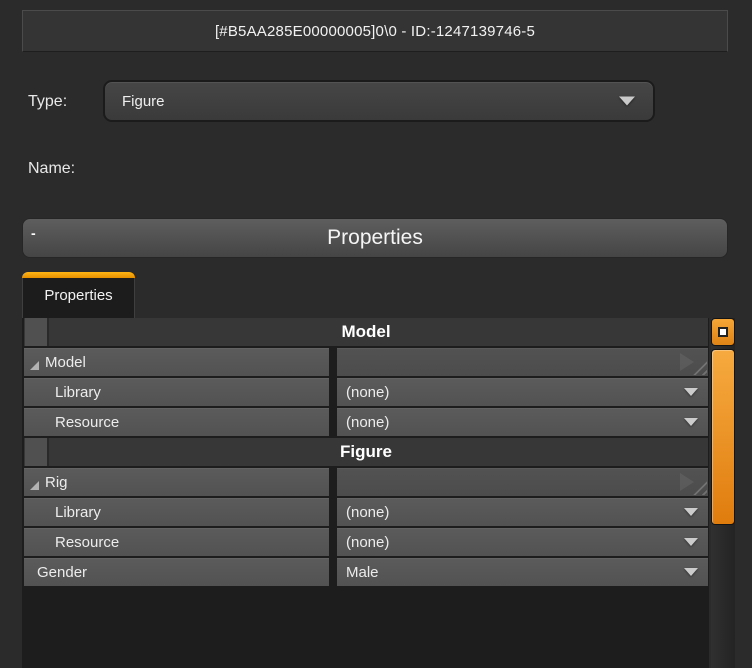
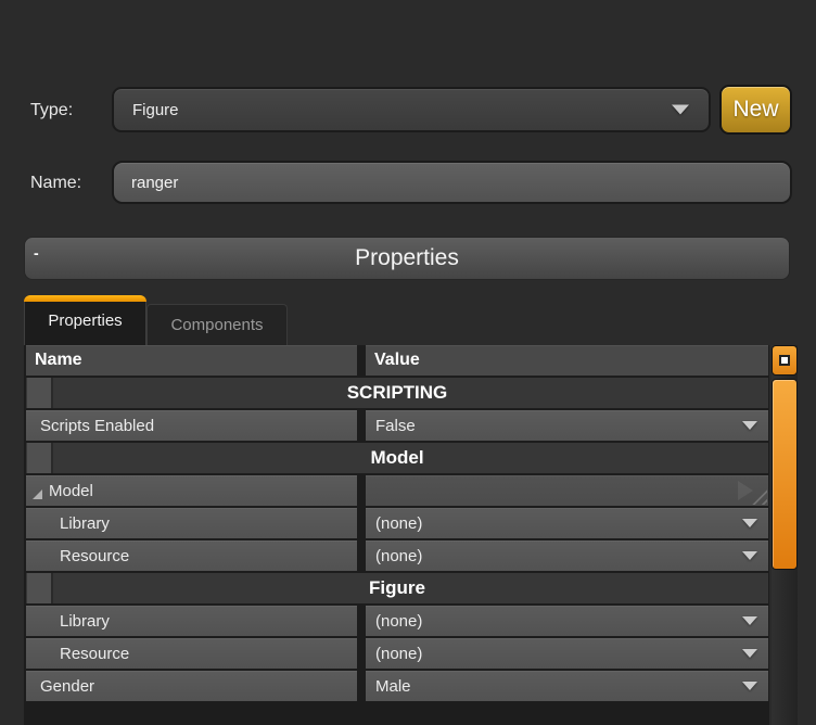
- [#B5AA285E00000005]0\0 - ID:-1247139746-5
  Type:
  Figure
+ New
  Name:
+ ranger
  -
  Properties
  Properties
+ Components
+ Name
+ Value
+ SCRIPTING
+ Scripts Enabled
+ False
  Model
  Model
  Library
  (none)
  Resource
  (none)
  Figure
- Rig
  Library
  (none)
  Resource
  (none)
  Gender
  Male
